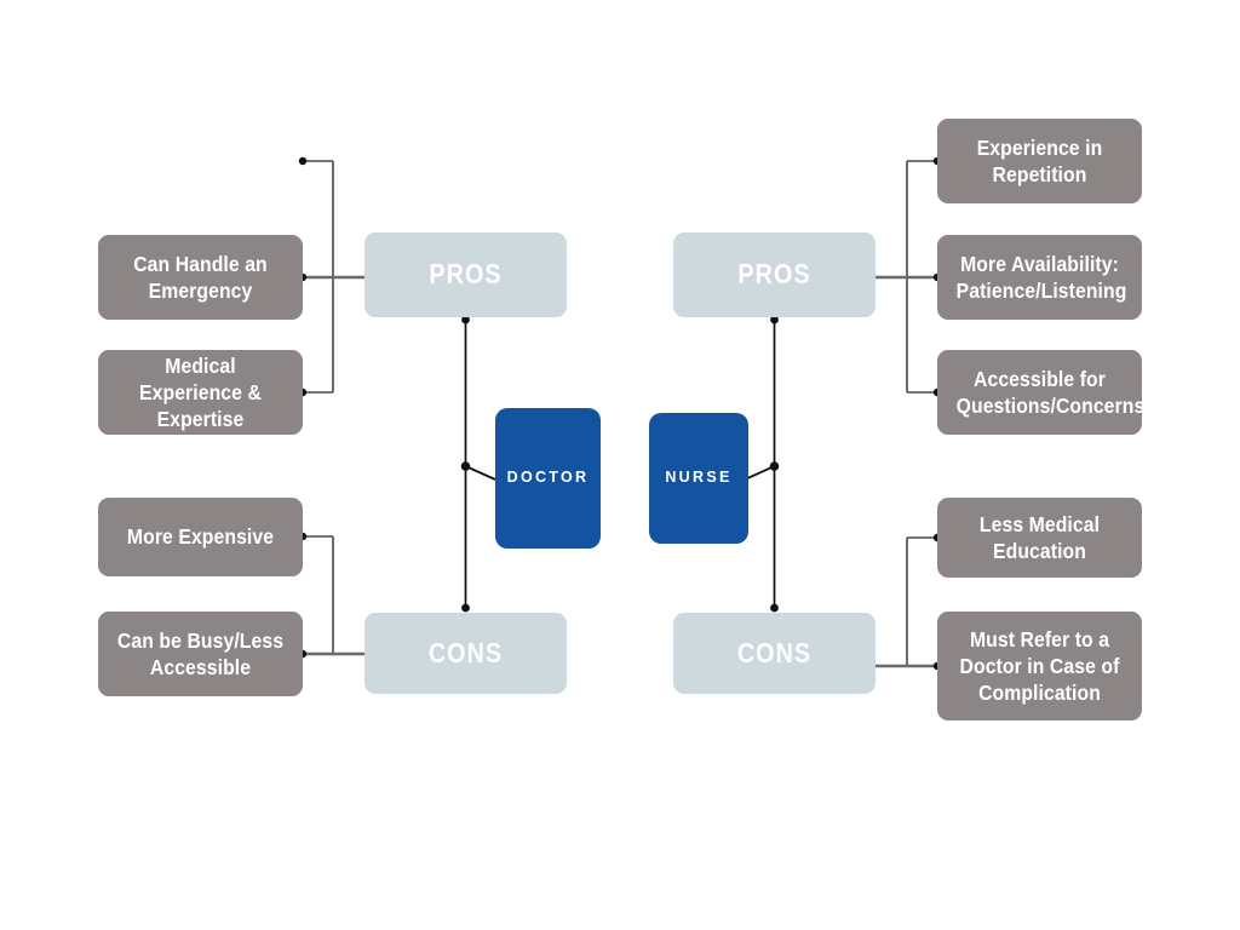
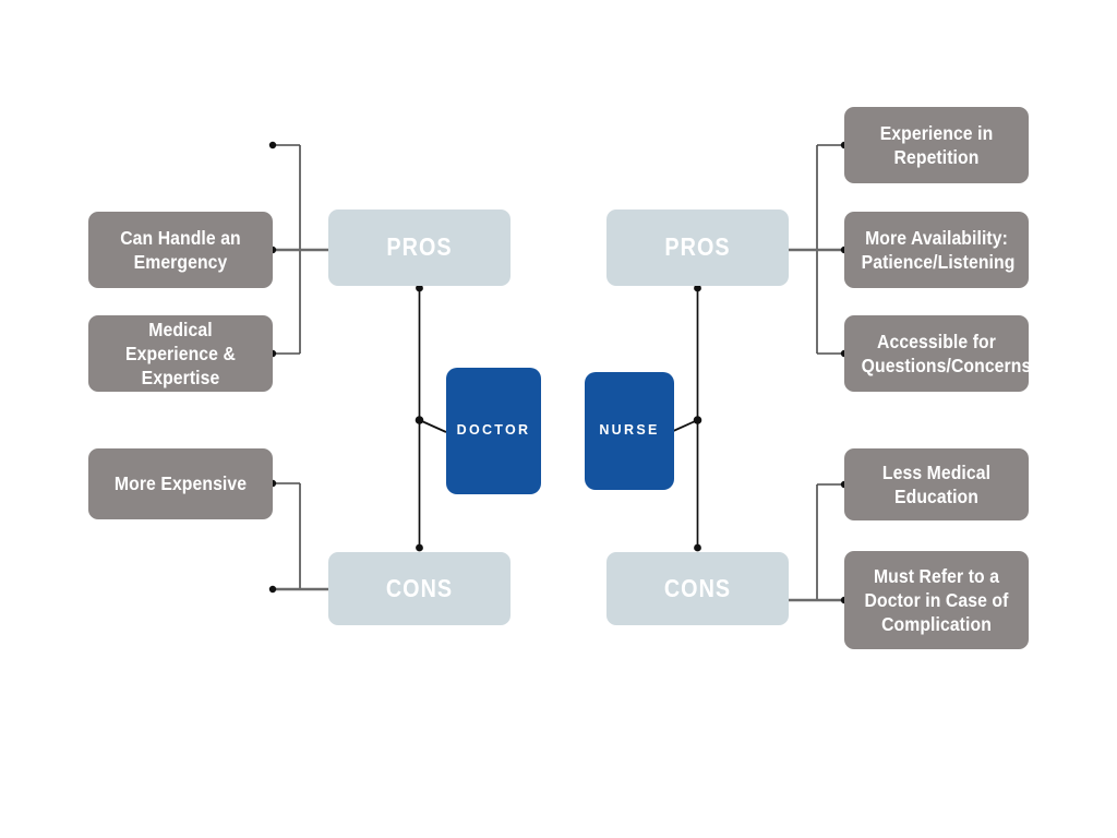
  Can Handle an Emergency
  Medical Experience & Expertise
  More Expensive
- Can be Busy/Less Accessible
  Experience in Repetition
  More Availability: Patience/Listening
  Accessible for Questions/Concerns
  Less Medical Education
  Must Refer to a Doctor in Case of Complication
  PROS
  CONS
  PROS
  CONS
  DOCTOR
  NURSE
